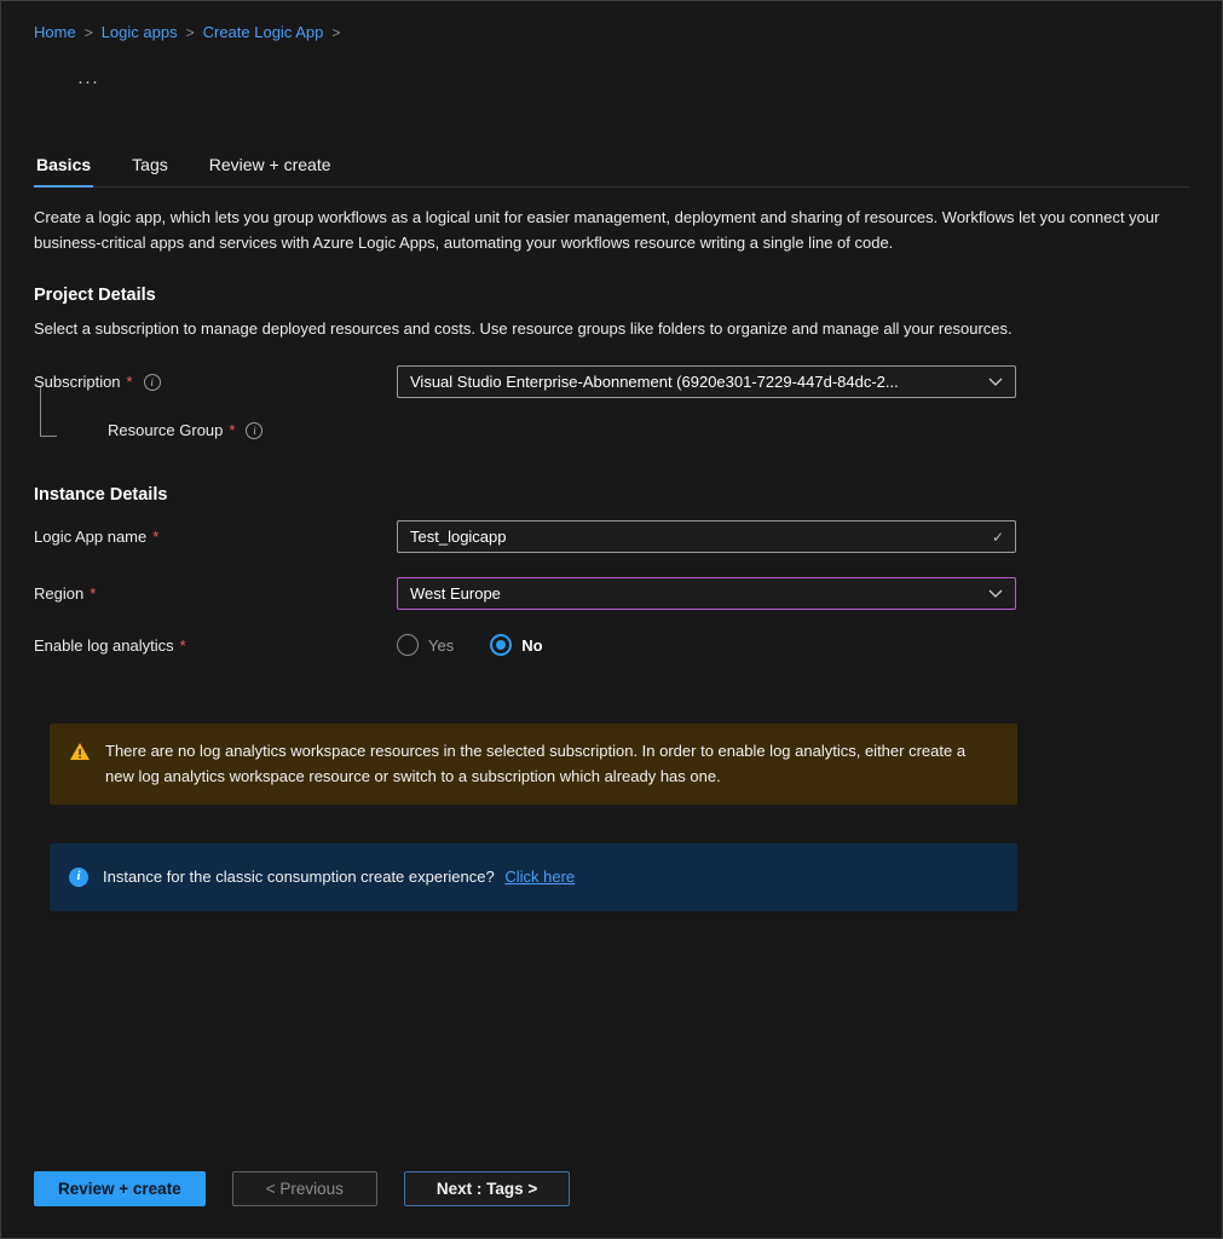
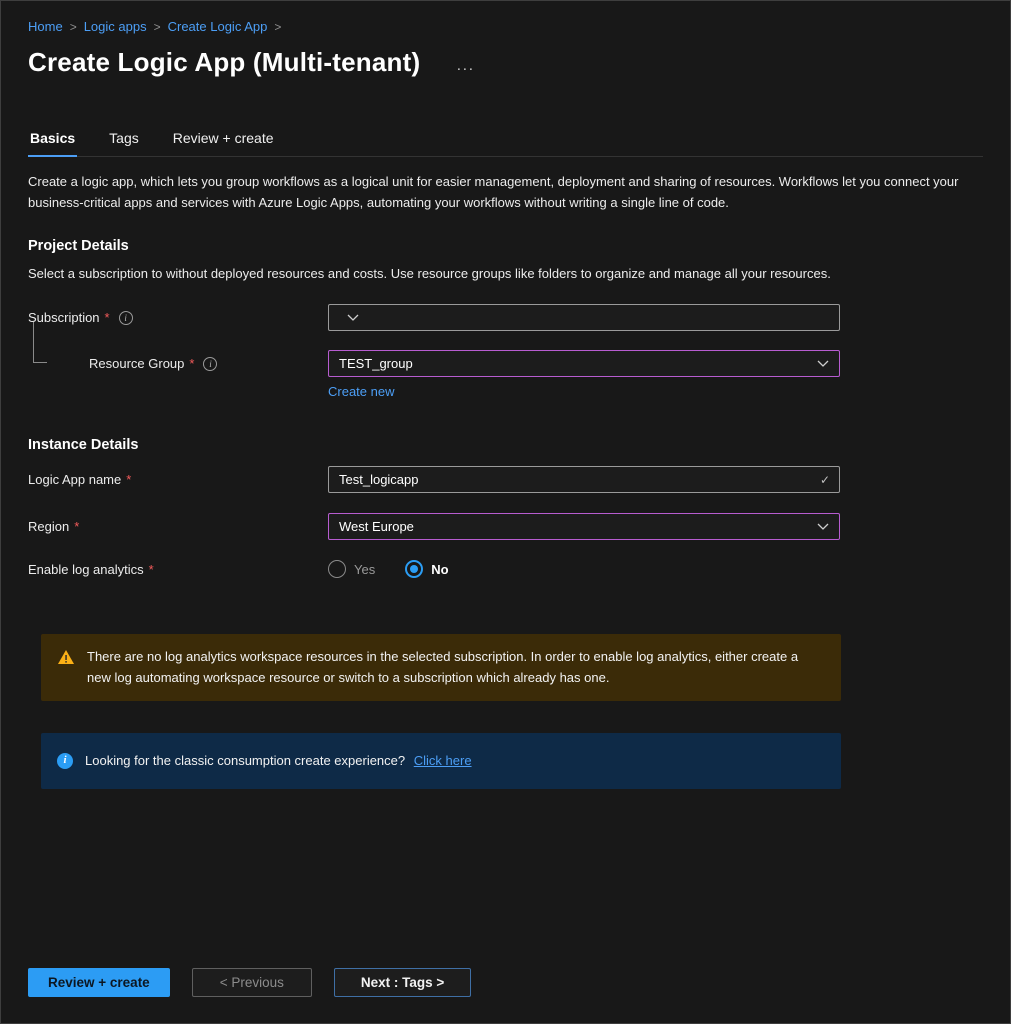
  Home
  >
  Logic apps
  >
  Create Logic App
  >
+ Create Logic App (Multi-tenant)
  ···
  Basics
  Tags
  Review + create
- Create a logic app, which lets you group workflows as a logical unit for easier management, deployment and sharing of resources. Workflows let you connect your business-critical apps and services with Azure Logic Apps, automating your workflows resource writing a single line of code.
+ Create a logic app, which lets you group workflows as a logical unit for easier management, deployment and sharing of resources. Workflows let you connect your business-critical apps and services with Azure Logic Apps, automating your workflows without writing a single line of code.
  Project Details
- Select a subscription to manage deployed resources and costs. Use resource groups like folders to organize and manage all your resources.
+ Select a subscription to without deployed resources and costs. Use resource groups like folders to organize and manage all your resources.
  Subscription
  *
  i
- Visual Studio Enterprise-Abonnement (6920e301-7229-447d-84dc-2...
  Resource Group
  *
  i
+ TEST_group
+ Create new
  Instance Details
  Logic App name
  *
  Test_logicapp
  ✓
  Region
  *
  West Europe
  Enable log analytics
  *
  Yes
  No
- There are no log analytics workspace resources in the selected subscription. In order to enable log analytics, either create a new log analytics workspace resource or switch to a subscription which already has one.
+ There are no log analytics workspace resources in the selected subscription. In order to enable log analytics, either create a new log automating workspace resource or switch to a subscription which already has one.
  i
- Instance for the classic consumption create experience? Click here
+ Looking for the classic consumption create experience? Click here
  Review + create
  < Previous
  Next : Tags >
